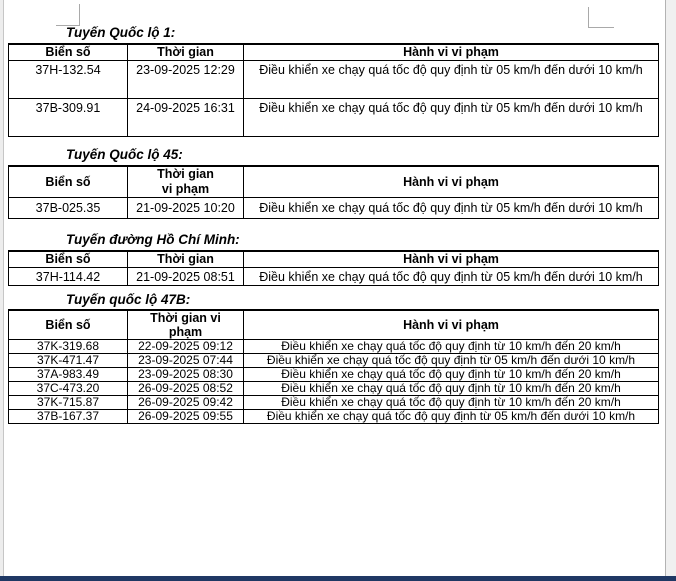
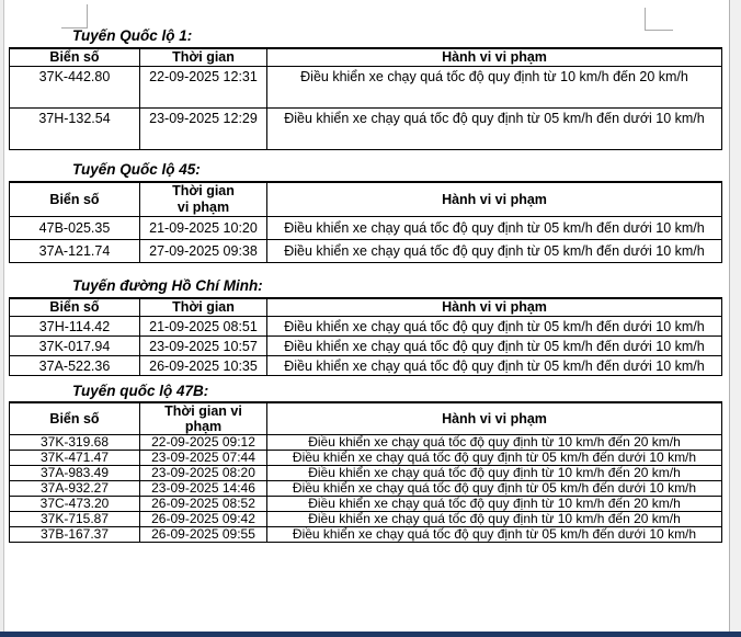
  Tuyến Quốc lộ 1:
  Biển số	Thời gian	Hành vi vi phạm
+ 37K-442.80	22-09-2025 12:31	Điều khiển xe chạy quá tốc độ quy định từ 10 km/h đến 20 km/h
  37H-132.54	23-09-2025 12:29	Điều khiển xe chạy quá tốc độ quy định từ 05 km/h đến dưới 10 km/h
- 37B-309.91	24-09-2025 16:31	Điều khiển xe chạy quá tốc độ quy định từ 05 km/h đến dưới 10 km/h
  Tuyến Quốc lộ 45:
  Biển số	Thời gian vi phạm	Hành vi vi phạm
- 37B-025.35	21-09-2025 10:20	Điều khiển xe chạy quá tốc độ quy định từ 05 km/h đến dưới 10 km/h
+ 47B-025.35	21-09-2025 10:20	Điều khiển xe chạy quá tốc độ quy định từ 05 km/h đến dưới 10 km/h
+ 37A-121.74	27-09-2025 09:38	Điều khiển xe chạy quá tốc độ quy định từ 05 km/h đến dưới 10 km/h
  Tuyến đường Hồ Chí Minh:
  Biển số	Thời gian	Hành vi vi phạm
  37H-114.42	21-09-2025 08:51	Điều khiển xe chạy quá tốc độ quy định từ 05 km/h đến dưới 10 km/h
+ 37K-017.94	23-09-2025 10:57	Điều khiển xe chạy quá tốc độ quy định từ 05 km/h đến dưới 10 km/h
+ 37A-522.36	26-09-2025 10:35	Điều khiển xe chạy quá tốc độ quy định từ 05 km/h đến dưới 10 km/h
  Tuyến quốc lộ 47B:
  Biển số	Thời gian vi phạm	Hành vi vi phạm
  37K-319.68	22-09-2025 09:12	Điều khiển xe chạy quá tốc độ quy định từ 10 km/h đến 20 km/h
  37K-471.47	23-09-2025 07:44	Điều khiển xe chạy quá tốc độ quy định từ 05 km/h đến dưới 10 km/h
- 37A-983.49	23-09-2025 08:30	Điều khiển xe chạy quá tốc độ quy định từ 10 km/h đến 20 km/h
+ 37A-983.49	23-09-2025 08:20	Điều khiển xe chạy quá tốc độ quy định từ 10 km/h đến 20 km/h
+ 37A-932.27	23-09-2025 14:46	Điều khiển xe chạy quá tốc độ quy định từ 05 km/h đến dưới 10 km/h
  37C-473.20	26-09-2025 08:52	Điều khiển xe chạy quá tốc độ quy định từ 10 km/h đến 20 km/h
  37K-715.87	26-09-2025 09:42	Điều khiển xe chạy quá tốc độ quy định từ 10 km/h đến 20 km/h
  37B-167.37	26-09-2025 09:55	Điều khiển xe chạy quá tốc độ quy định từ 05 km/h đến dưới 10 km/h
